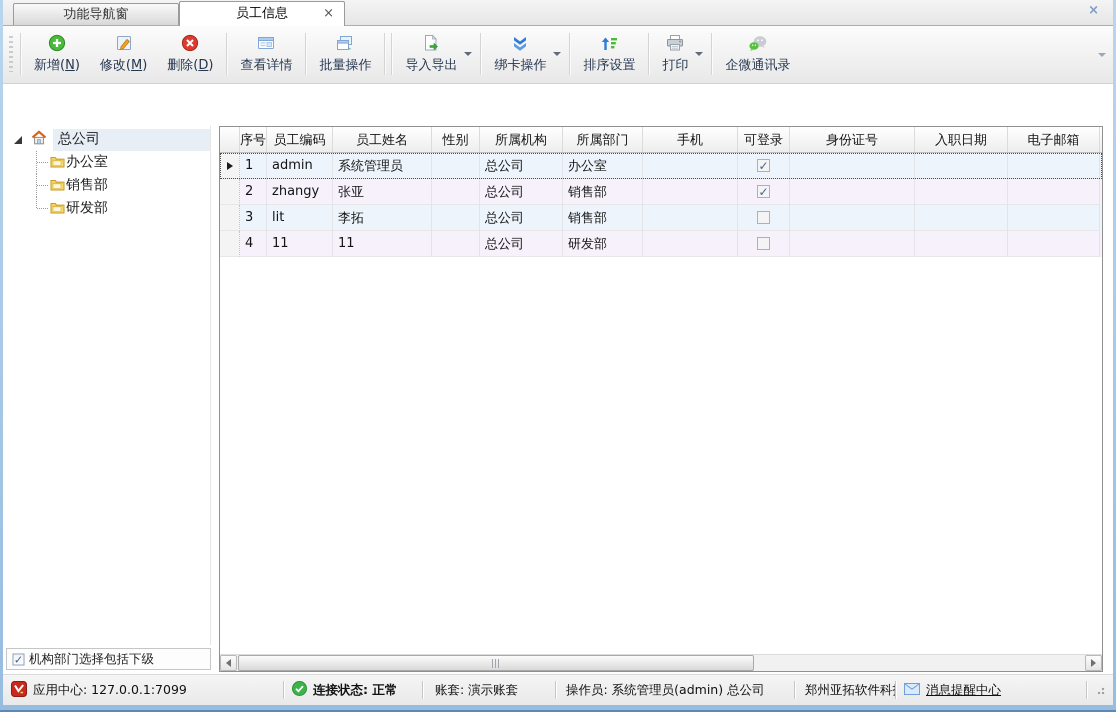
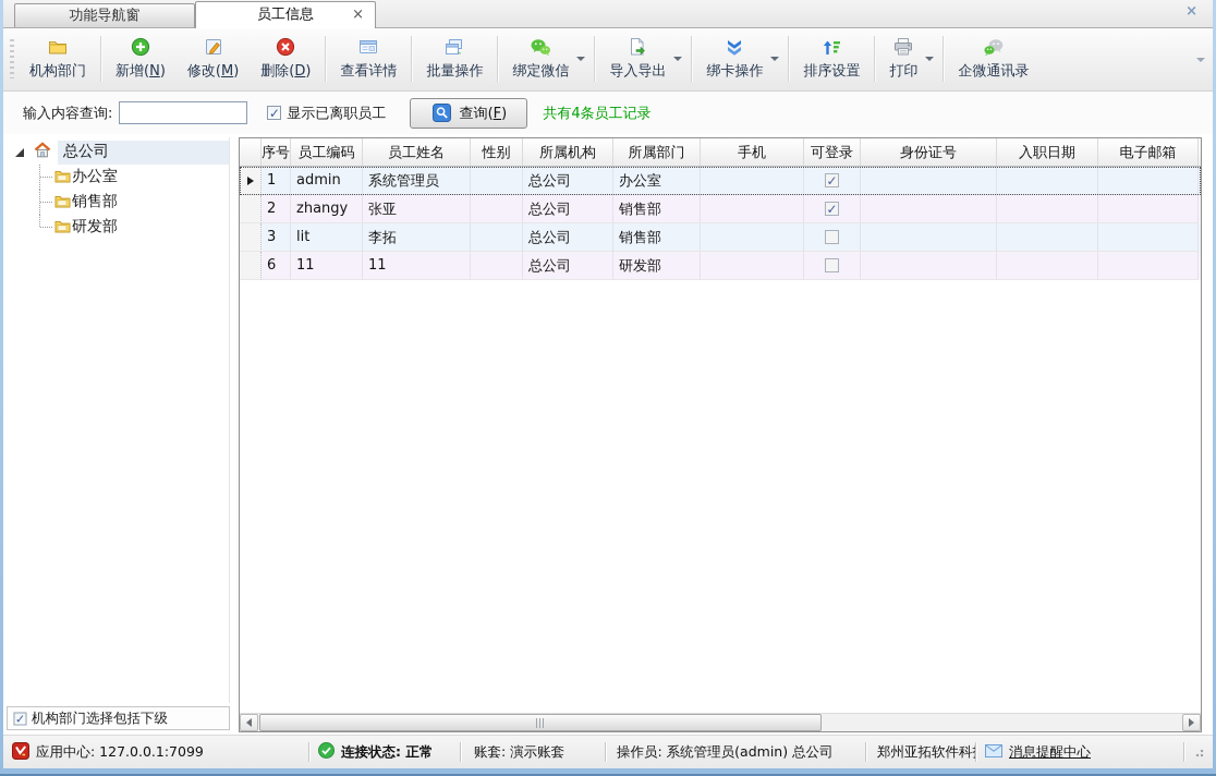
  功能导航窗
  员工信息
  ×
  ×
+ 机构部门
  新增(N)
  修改(M)
  删除(D)
  查看详情
  批量操作
+ 绑定微信
  导入导出
  绑卡操作
  排序设置
  打印
  企微通讯录
+ 输入内容查询:
+ 显示已离职员工
+ 查询(F)
+ 共有4条员工记录
  总公司
  办公室
  销售部
  研发部
  机构部门选择包括下级
  序号
  员工编码
  员工姓名
  性别
  所属机构
  所属部门
  手机
  可登录
  身份证号
  入职日期
  电子邮箱
  1
  admin
  系统管理员
  总公司
  办公室
  2
  zhangy
  张亚
  总公司
  销售部
  3
  lit
  李拓
  总公司
  销售部
- 4
+ 6
  11
  11
  总公司
  研发部
  应用中心: 127.0.0.1:7099
  连接状态: 正常
  账套: 演示账套
  操作员: 系统管理员(admin) 总公司
  郑州亚拓软件科
  消息提醒中心
